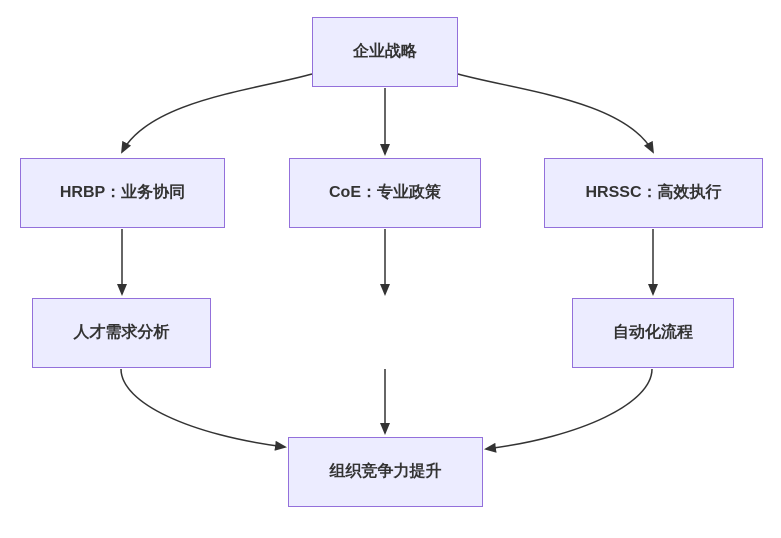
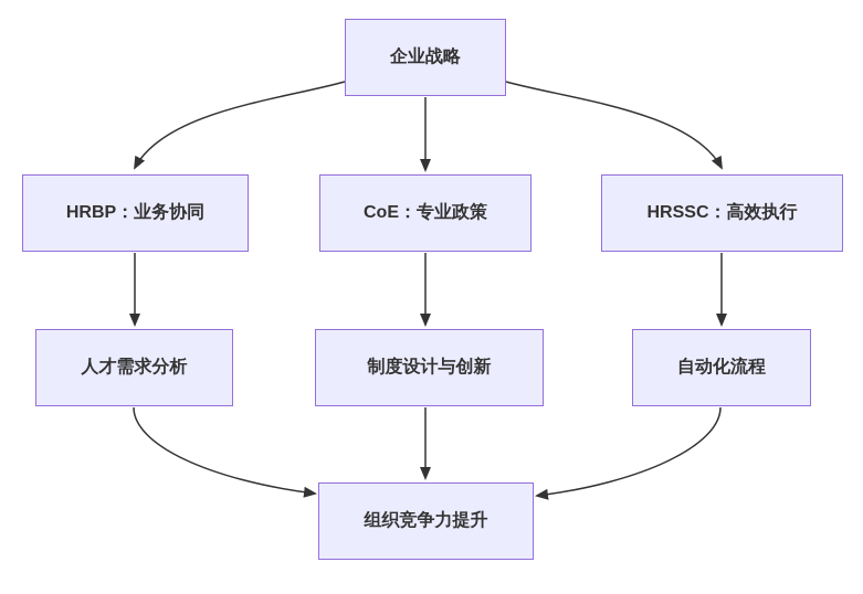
  企业战略
  HRBP：业务协同
  CoE：专业政策
  HRSSC：高效执行
  人才需求分析
+ 制度设计与创新
  自动化流程
  组织竞争力提升
